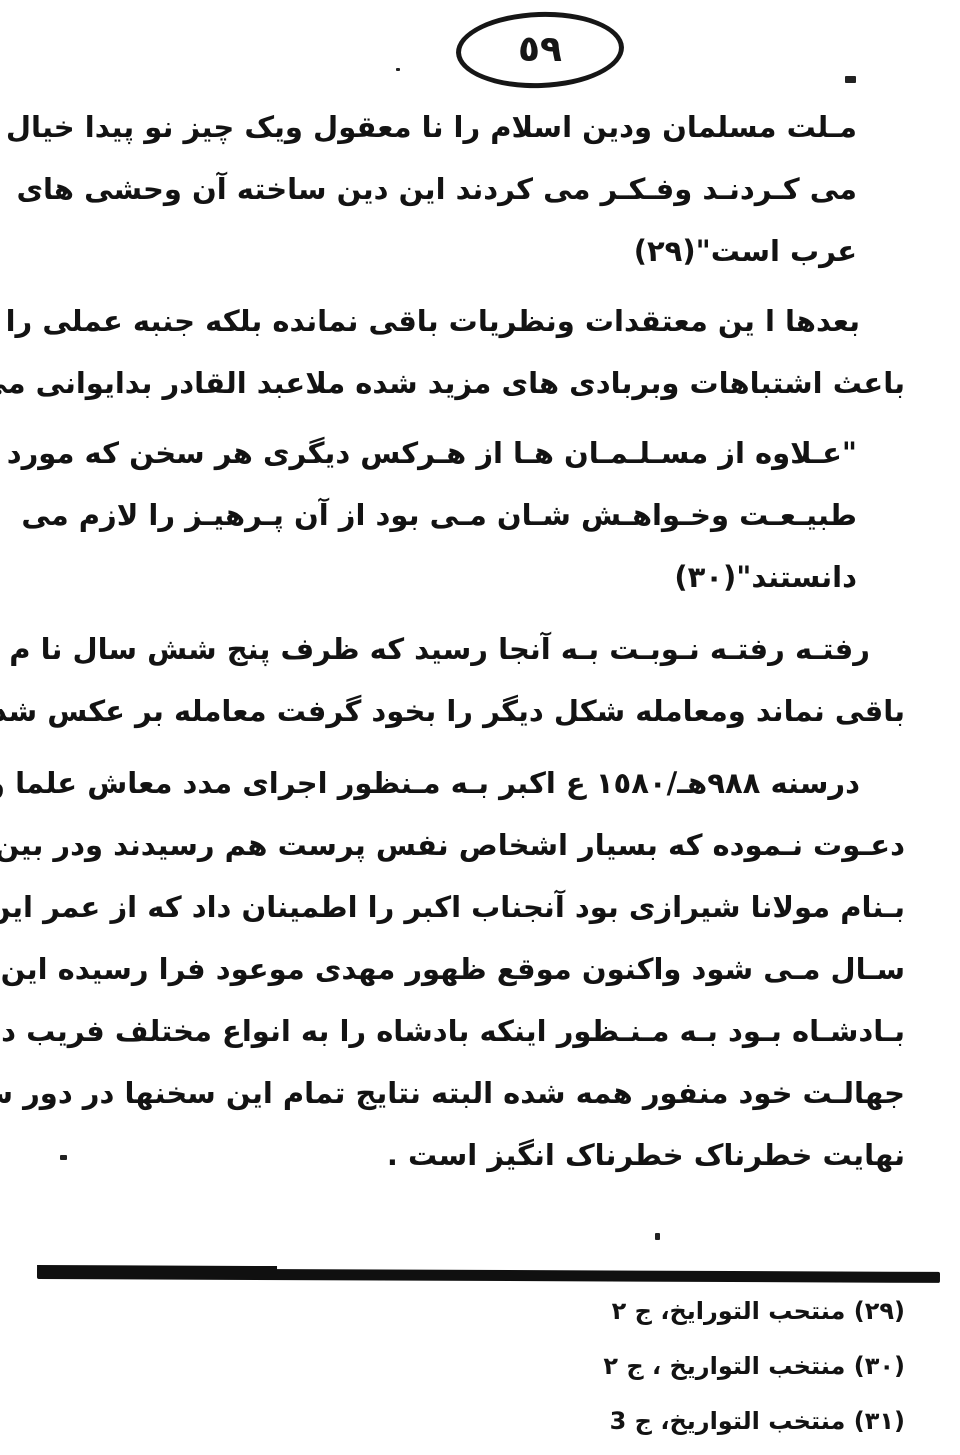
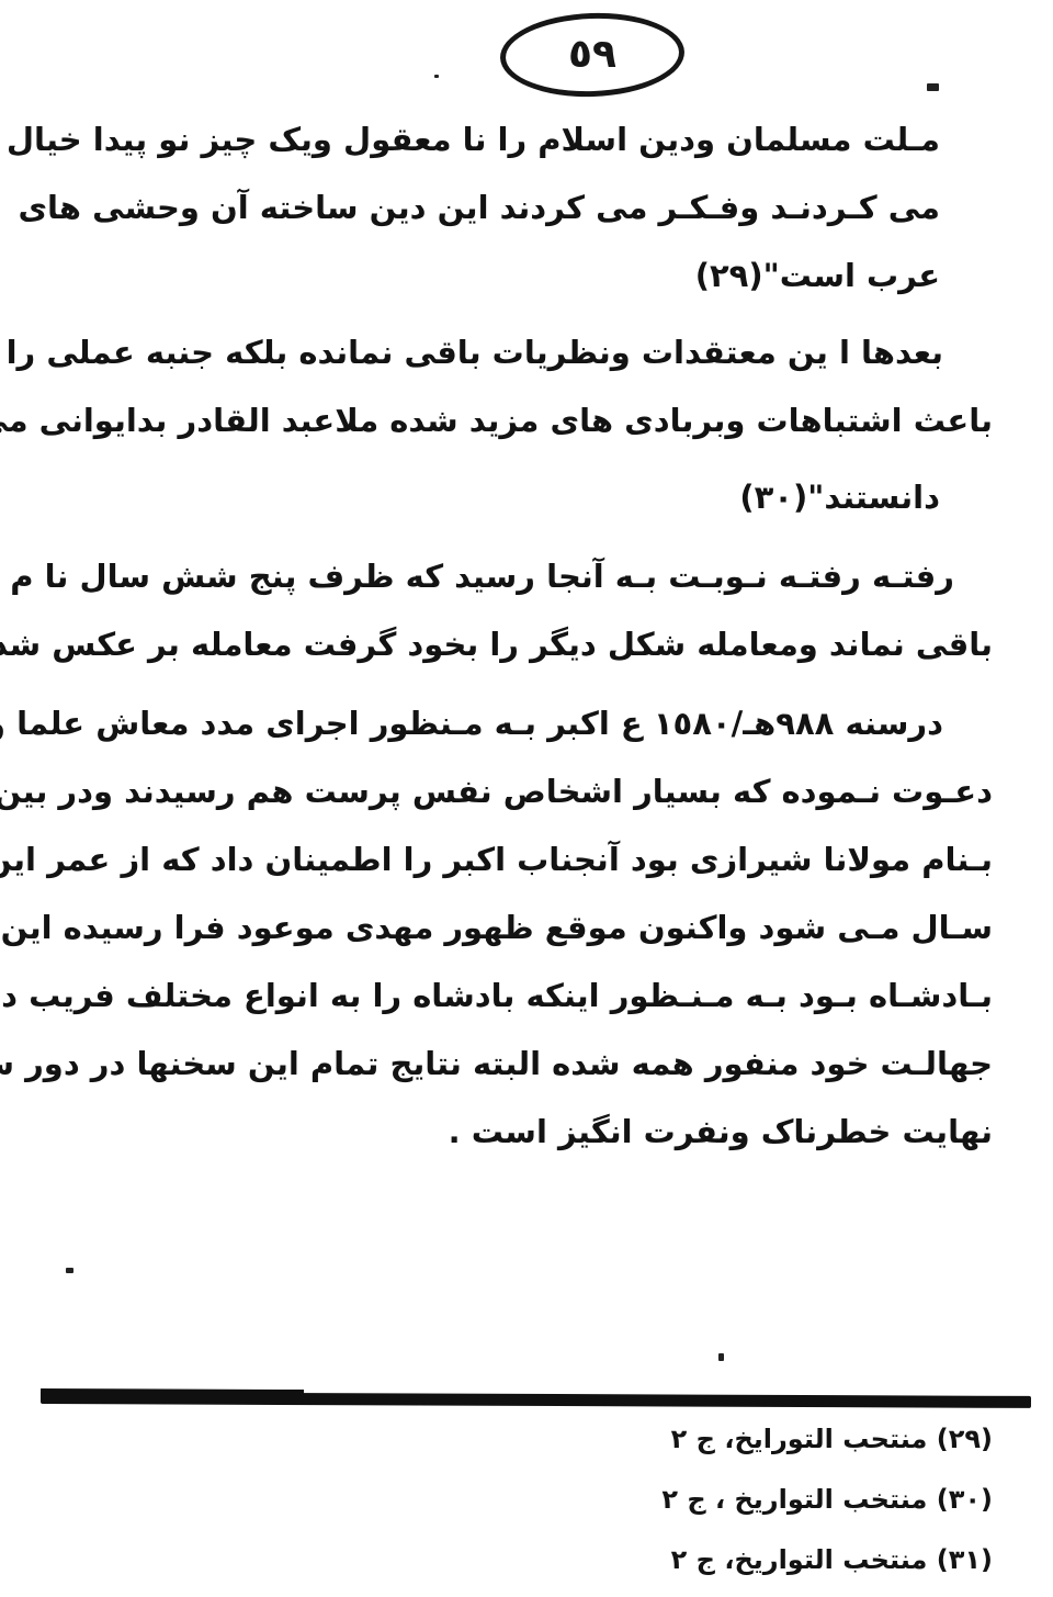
  مـلت مسلمان ودین اسلام را نا معقول ویک چیز نو پیدا خیال
  می کـردنـد وفـکـر می کردند این دین ساخته آن وحشی های
  عرب است"(٢٩)
  بعدها ا ین معتقدات ونظریات باقی نمانده بلکه جنبه عملی را
  باعث اشتباهات وبربادی های مزید شده ملاعبد القادر بدایوانی م
- "عـلاوه از مسـلـمـان هـا از هـرکس دیگری هر سخن که مورد
- طبیـعـت وخـواهـش شـان مـی بود از آن پـرهیـز را لازم می
  دانستند"(٣٠)
  رفتـه رفتـه نـوبـت بـه آنجا رسید که ظرف پنج شش سال نا م
  باقی نماند ومعامله شکل دیگر را بخود گرفت معامله بر عکس شد
  درسنه ٩٨٨هـ/١٥٨٠ ع اکبر بـه مـنظور اجرای مدد معاش علما
  دعـوت نـموده که بسیار اشخاص نفس پرست هم رسیدند ودر بین
  بـنام مولانا شیرازی بود آنجناب اکبر را اطمینان داد که از عمر ای
  سـال مـی شود واکنون موقع ظهور مهدی موعود فرا رسیده این
  بـادشـاه بـود بـه مـنـظور اینکه بادشاه را به انواع مختلف فریب د
  جهالـت خود منفور همه شده البته نتایج تمام این سخنها در دور
- نهایت خطرناک خطرناک انگیز است .
+ نهایت خطرناک ونفرت انگیز است .
  (٢٩) منتحب التورایخ، ج ٢
  (٣٠) منتخب التواریخ ، ج ٢
- (٣١) منتخب التواریخ، ج 3
+ (٣١) منتخب التواریخ، ج ٢
